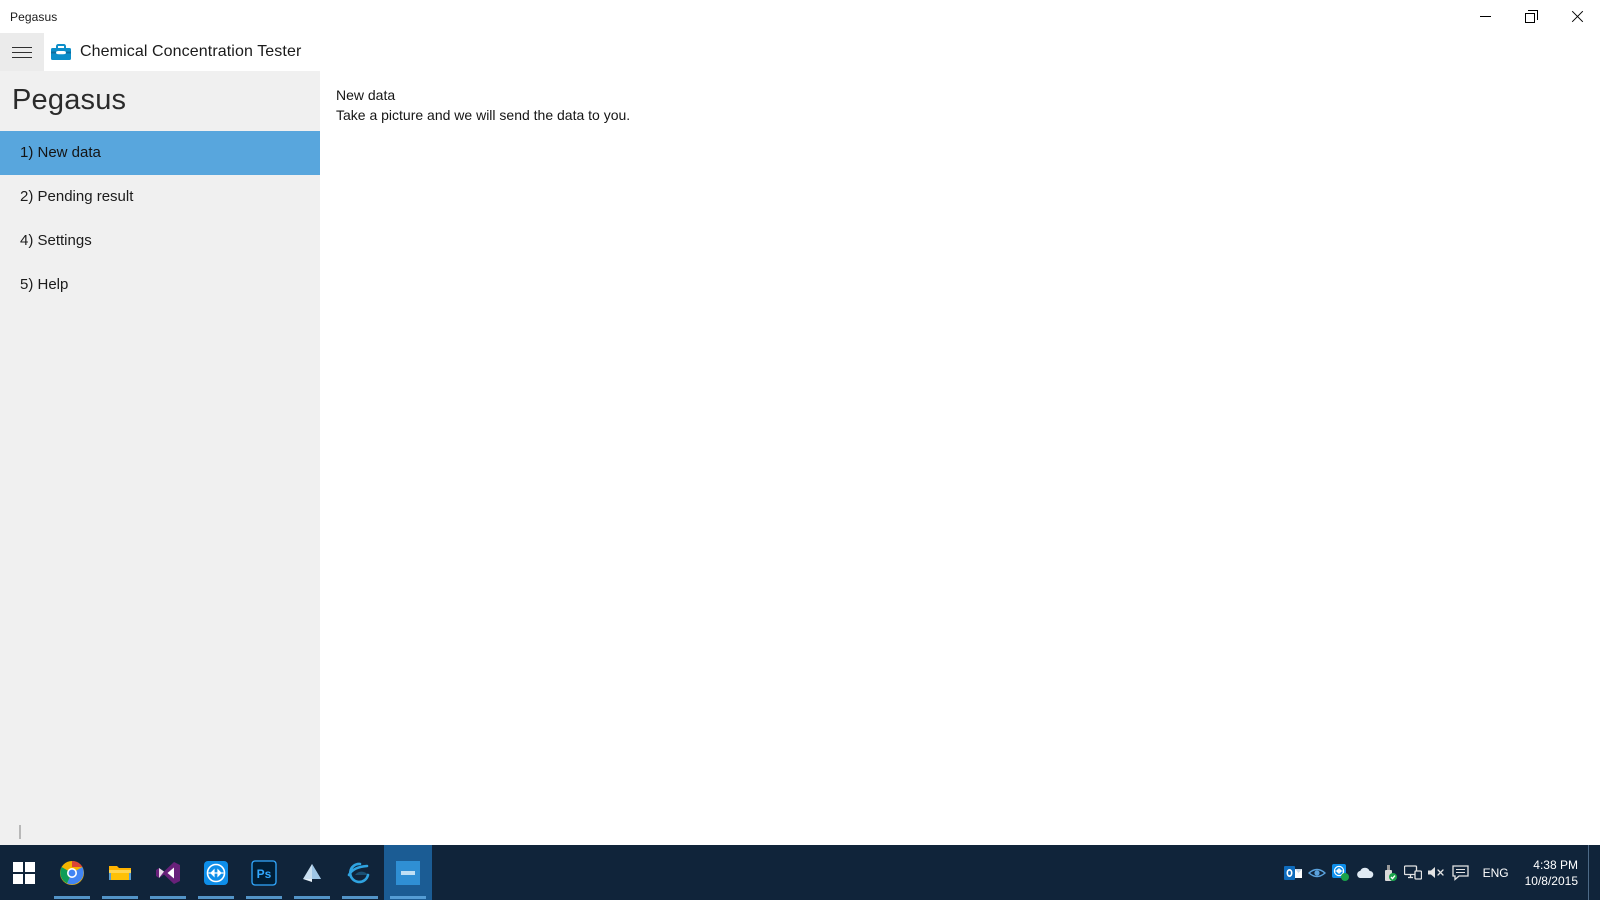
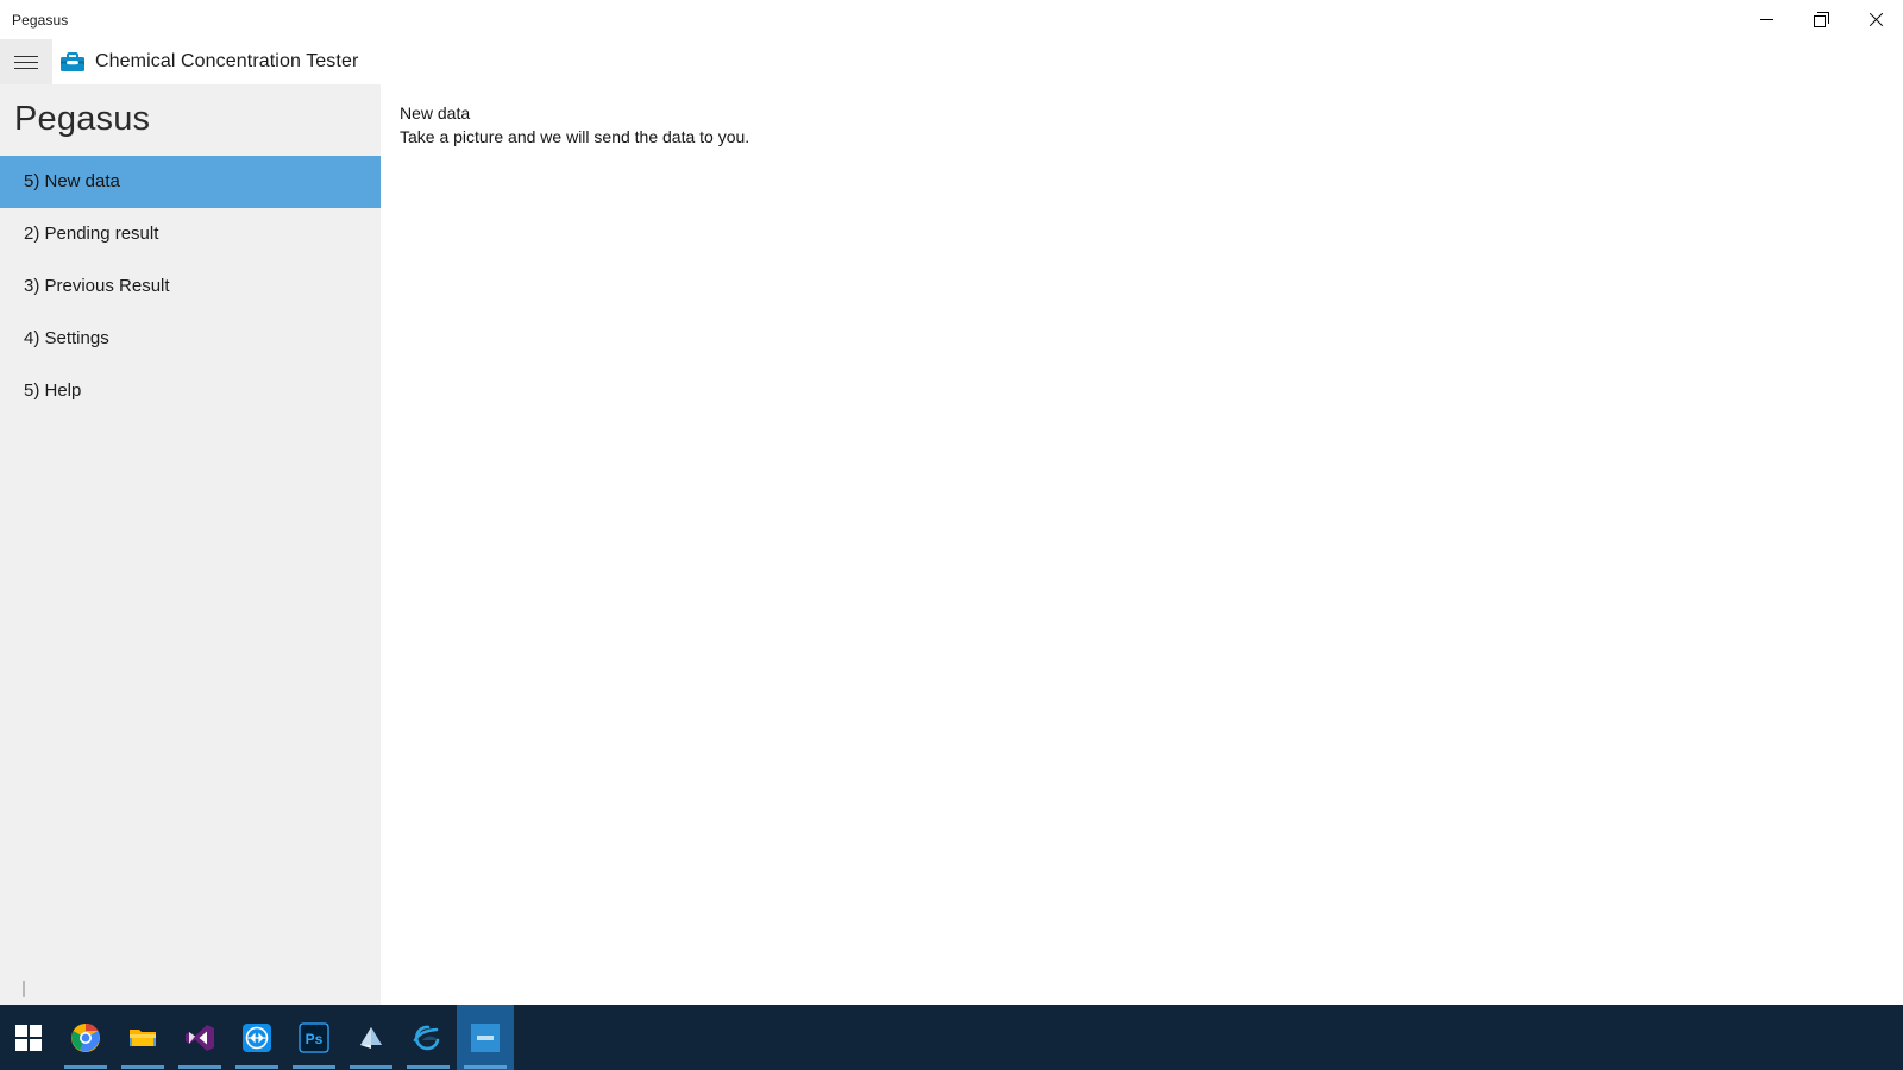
  Pegasus
  Chemical Concentration Tester
  Pegasus
- 1) New data
+ 5) New data
  2) Pending result
+ 3) Previous Result
  4) Settings
  5) Help
  New data
  Take a picture and we will send the data to you.
  Ps
- ENG
- 4:38 PM
- 10/8/2015
